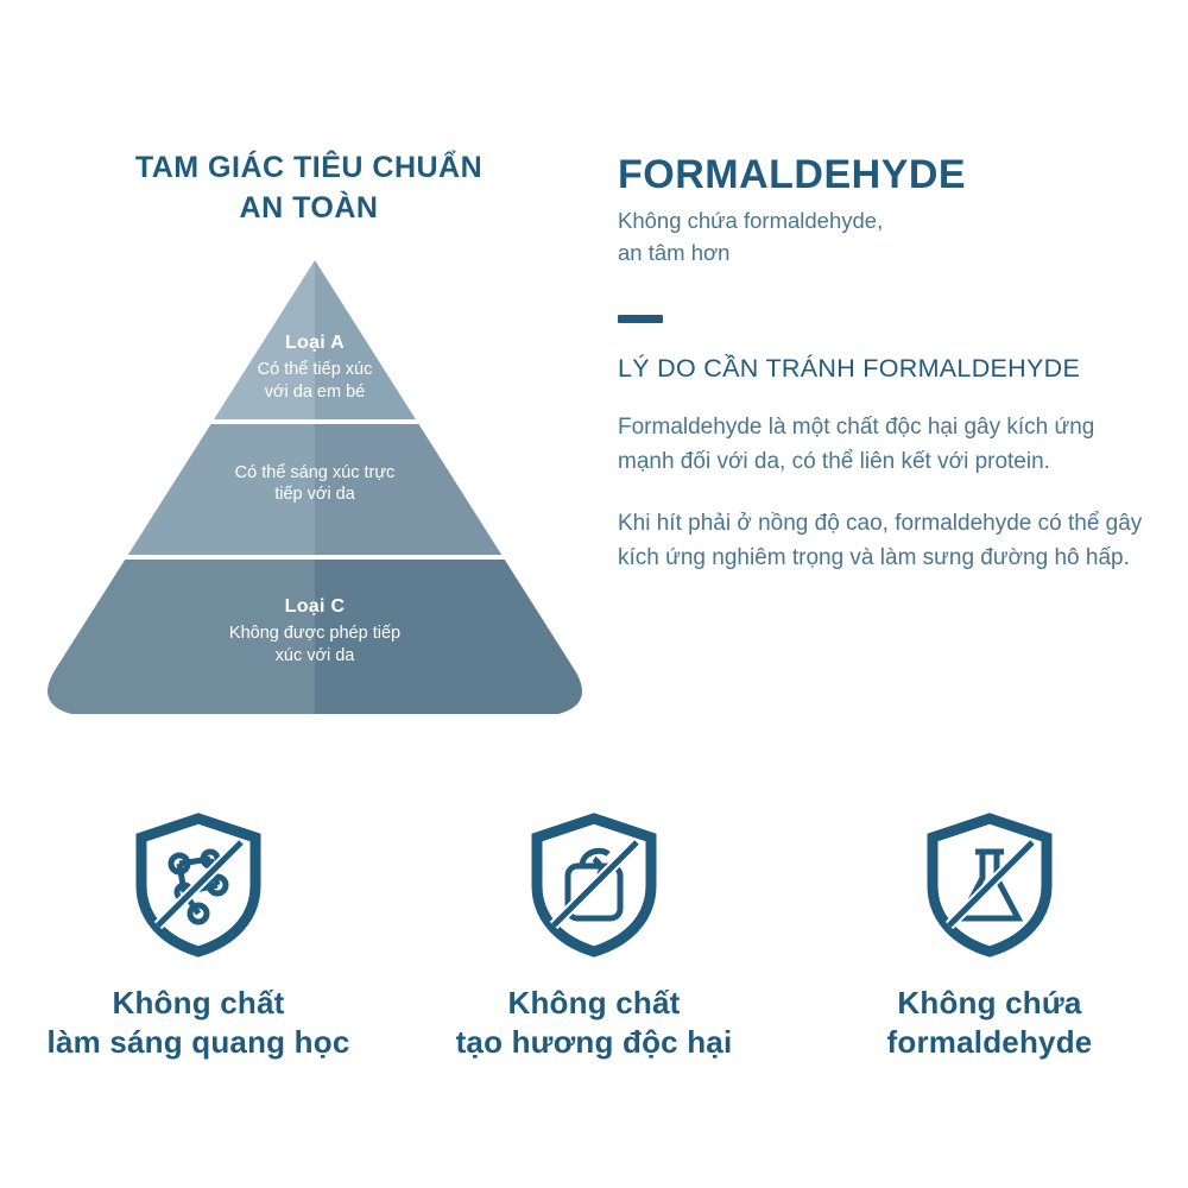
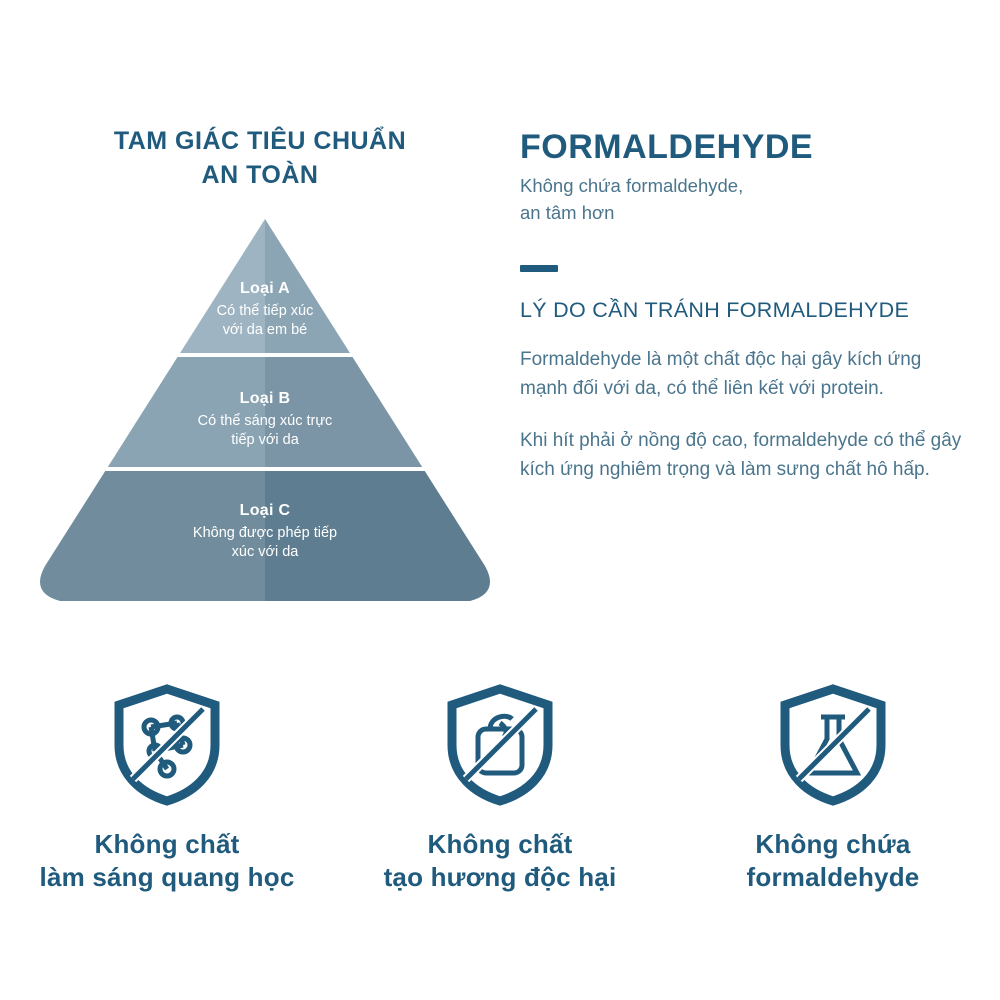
  TAM GIÁC TIÊU CHUẨN
  AN TOÀN
  Loại A
  Có thể tiếp xúc
  với da em bé
+ Loại B
  Có thể sáng xúc trực
  tiếp với da
  Loại C
  Không được phép tiếp
  xúc với da
  FORMALDEHYDE
  Không chứa formaldehyde,
  an tâm hơn
  LÝ DO CẦN TRÁNH FORMALDEHYDE
  Formaldehyde là một chất độc hại gây kích ứng mạnh đối với da, có thể liên kết với protein.
- Khi hít phải ở nồng độ cao, formaldehyde có thể gây kích ứng nghiêm trọng và làm sưng đường hô hấp.
+ Khi hít phải ở nồng độ cao, formaldehyde có thể gây kích ứng nghiêm trọng và làm sưng chất hô hấp.
  Không chất
  làm sáng quang học
  Không chất
  tạo hương độc hại
  Không chứa
  formaldehyde
